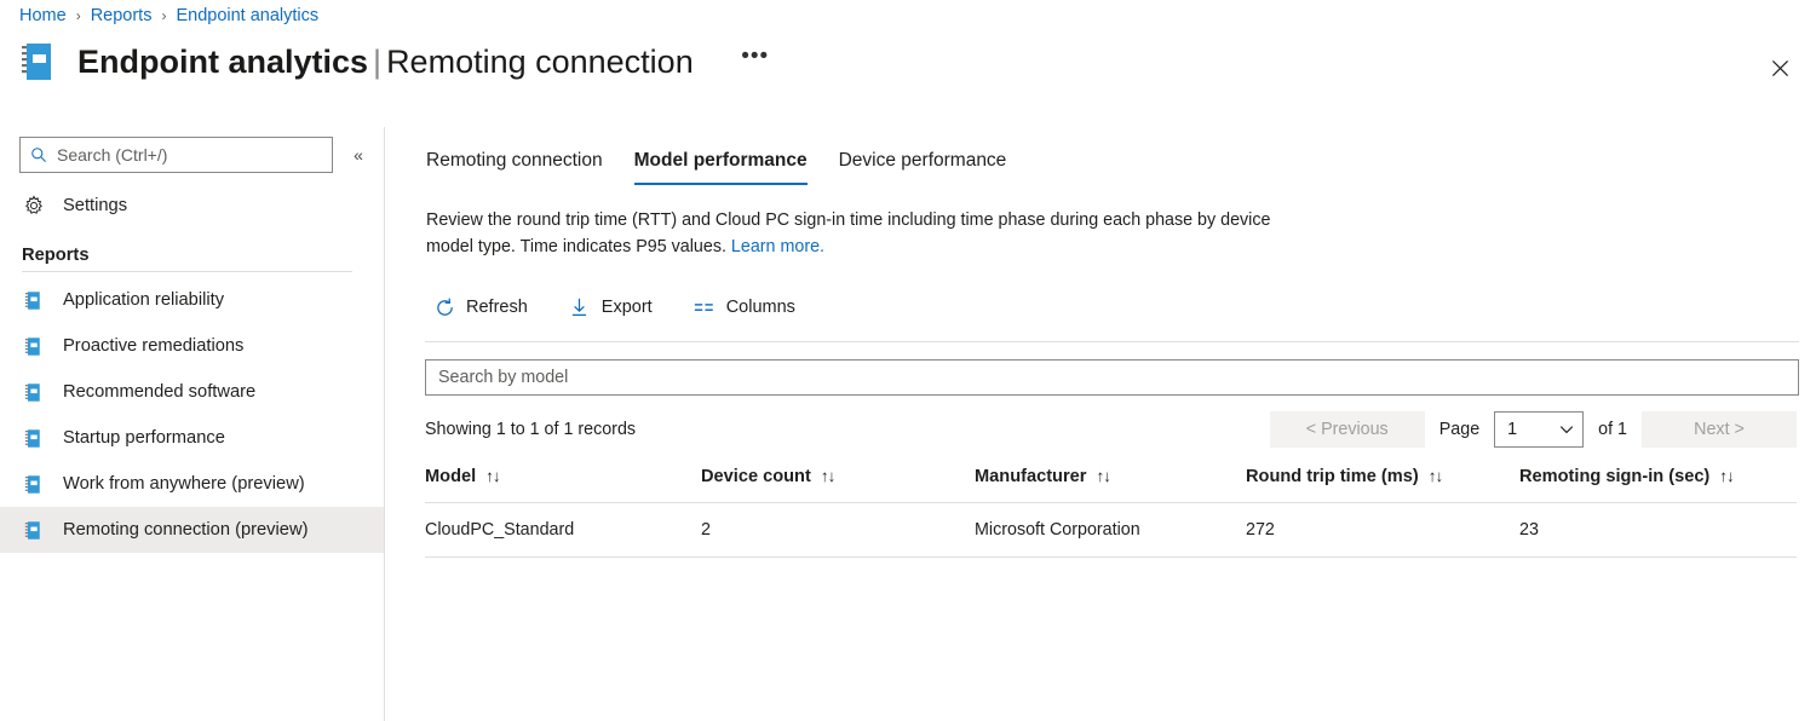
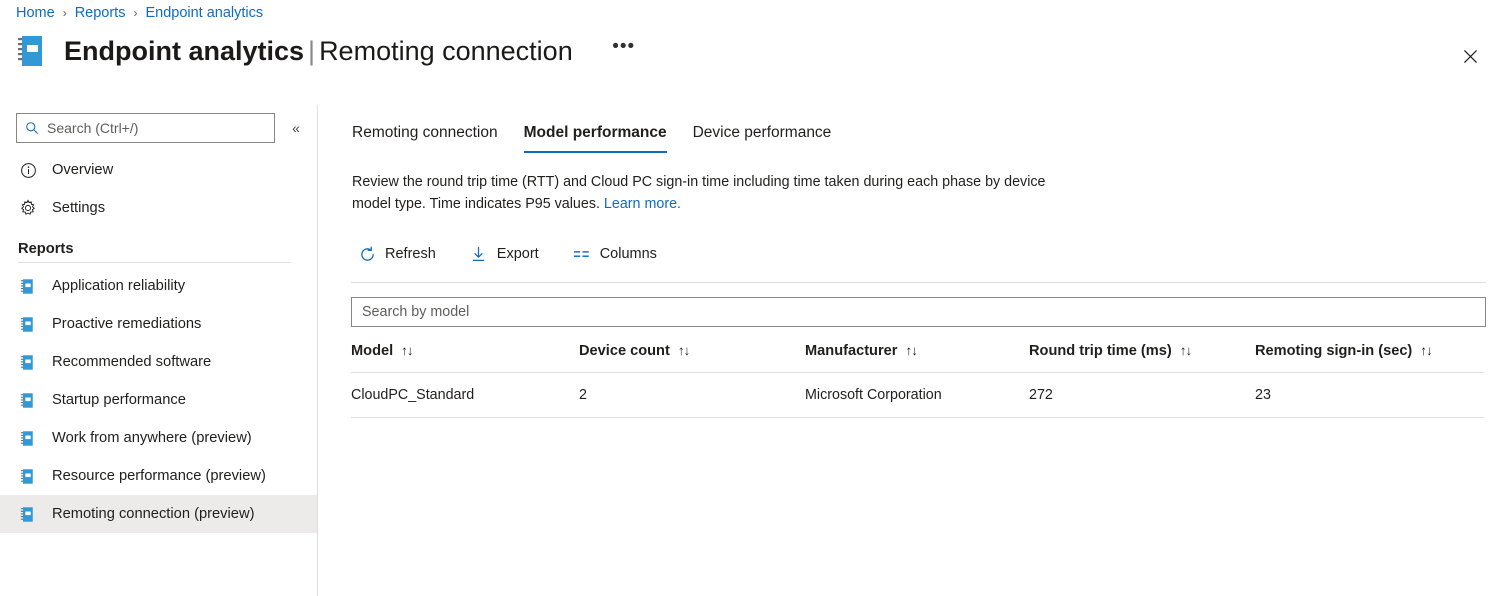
  Home
  ›
  Reports
  ›
  Endpoint analytics
  Endpoint analytics | Remoting connection
  •••
  Search (Ctrl+/)
  «
+ Overview
  Settings
  Reports
  Application reliability
  Proactive remediations
  Recommended software
  Startup performance
  Work from anywhere (preview)
+ Resource performance (preview)
  Remoting connection (preview)
  Remoting connection
  Model performance
  Device performance
- Review the round trip time (RTT) and Cloud PC sign-in time including time phase during each phase by device model type. Time indicates P95 values. Learn more.
+ Review the round trip time (RTT) and Cloud PC sign-in time including time taken during each phase by device model type. Time indicates P95 values. Learn more.
  Refresh
  Export
  Columns
  Search by model
- Showing 1 to 1 of 1 records
- < Previous
- Page
- 1
- of 1
- Next >
  Model ↑↓	Device count ↑↓	Manufacturer ↑↓	Round trip time (ms) ↑↓	Remoting sign-in (sec) ↑↓
  CloudPC_Standard	2	Microsoft Corporation	272	23
